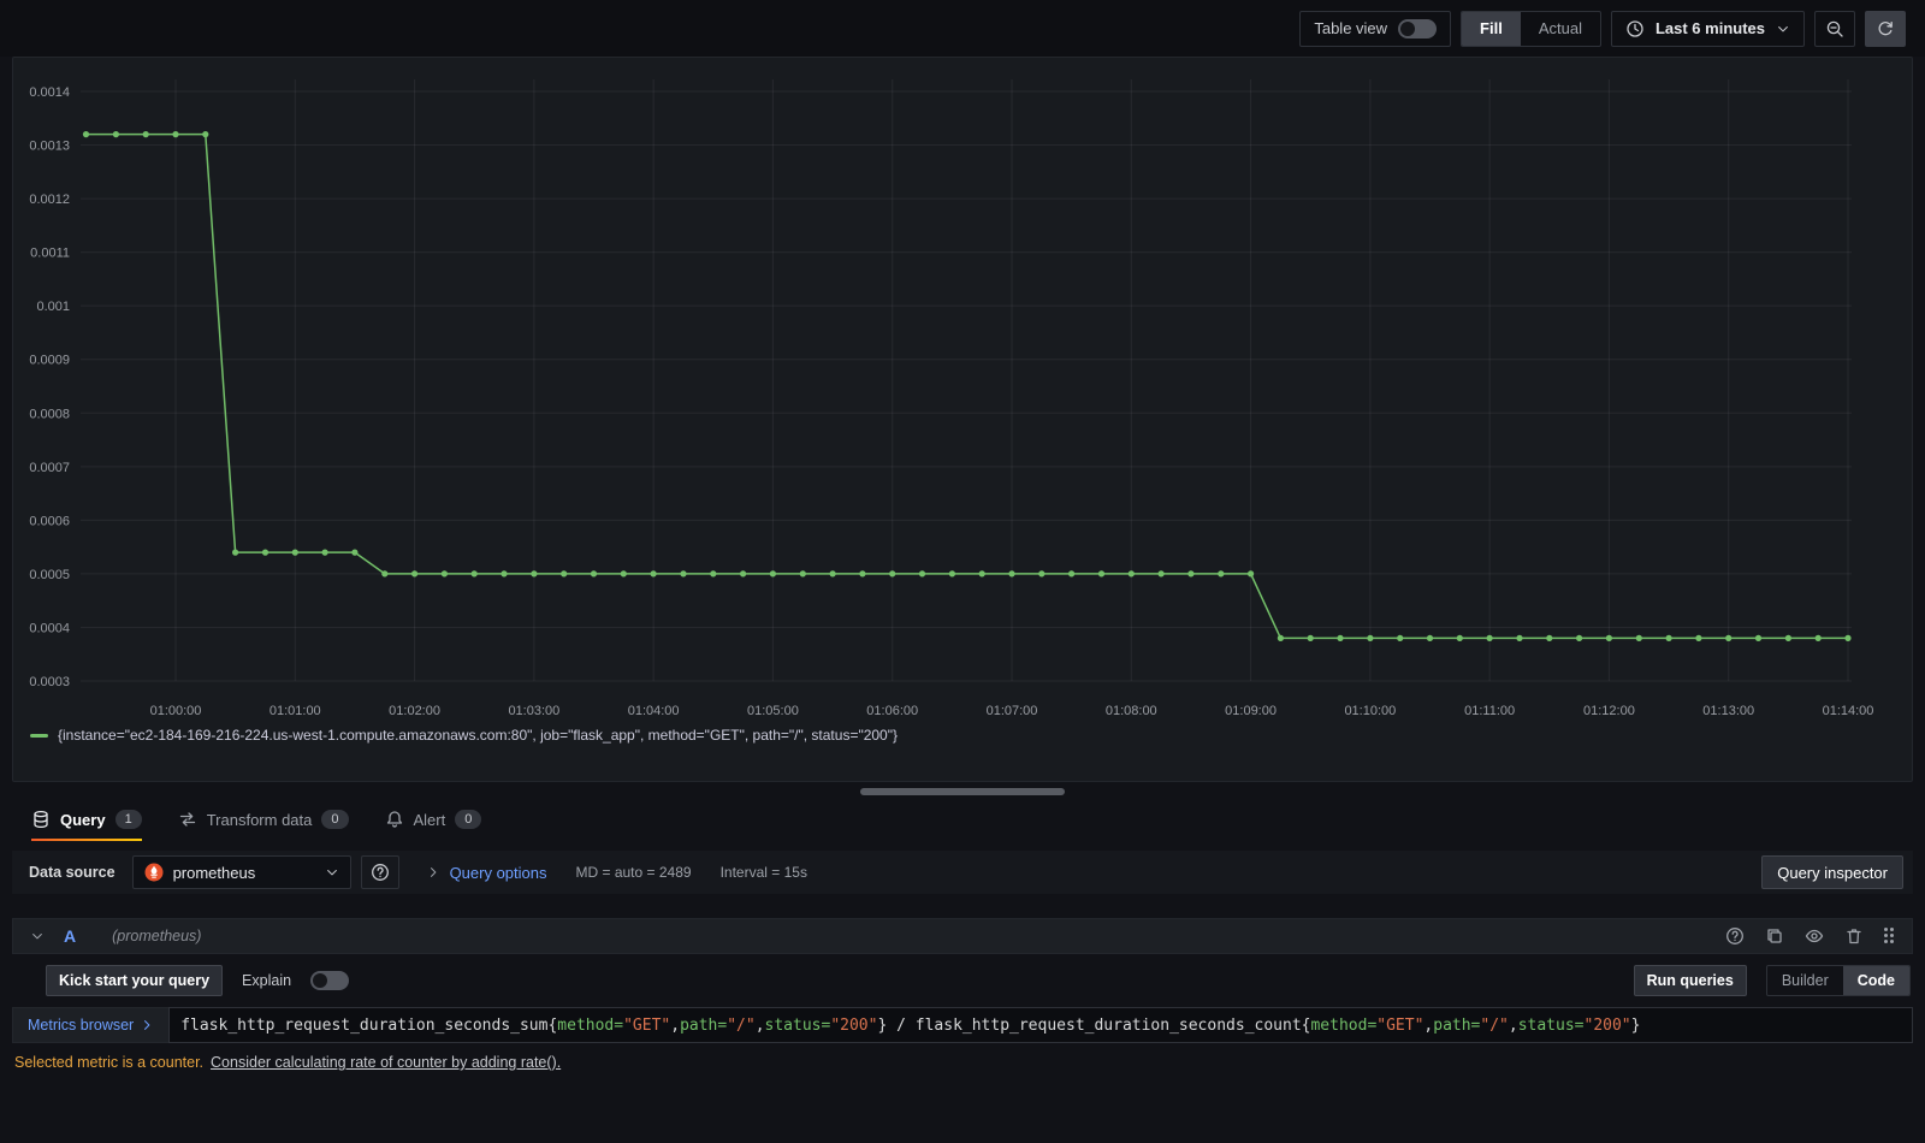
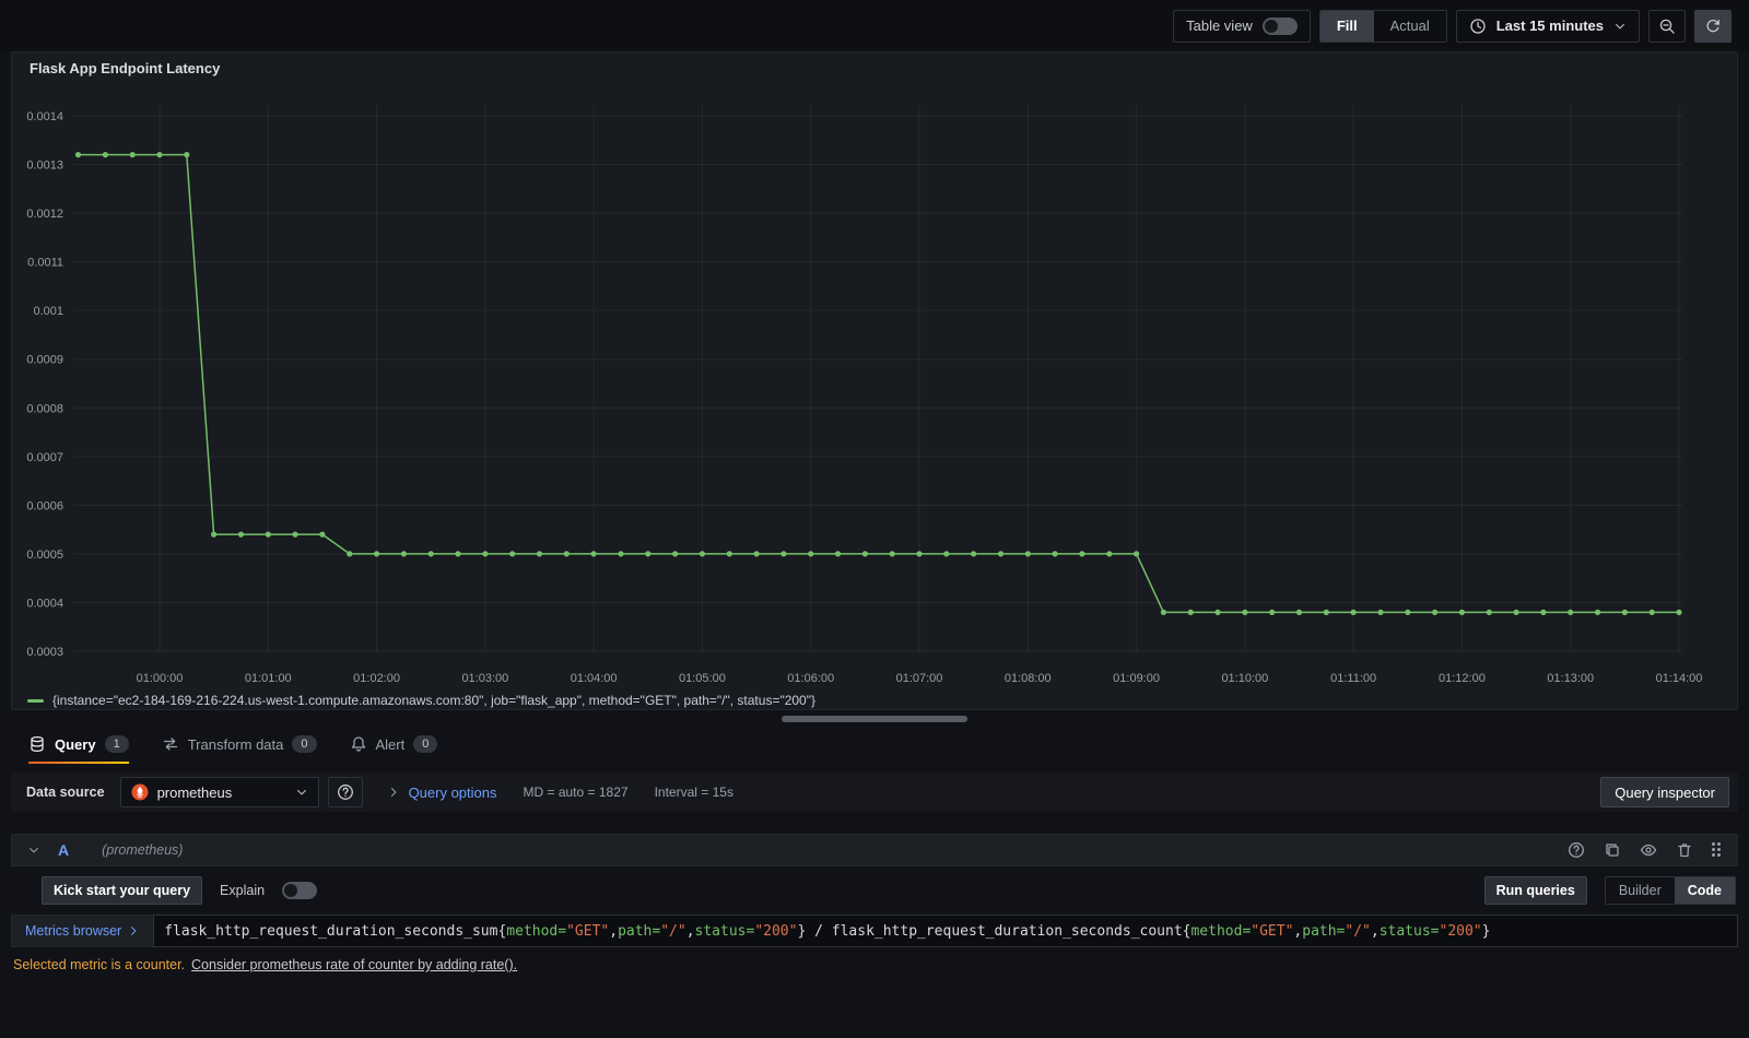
  Table view
  Fill
  Actual
- Last 6 minutes
+ Last 15 minutes
+ Flask App Endpoint Latency
  0.0014
  0.0013
  0.0012
  0.0011
  0.001
  0.0009
  0.0008
  0.0007
  0.0006
  0.0005
  0.0004
  0.0003
  01:00:00
  01:01:00
  01:02:00
  01:03:00
  01:04:00
  01:05:00
  01:06:00
  01:07:00
  01:08:00
  01:09:00
  01:10:00
  01:11:00
  01:12:00
  01:13:00
  01:14:00
  {instance="ec2-184-169-216-224.us-west-1.compute.amazonaws.com:80", job="flask_app", method="GET", path="/", status="200"}
  Query
  1
  Transform data
  0
  Alert
  0
  Data source
  prometheus
  Query options
- MD = auto = 2489
+ MD = auto = 1827
  Interval = 15s
  Query inspector
  A
  (prometheus)
  Kick start your query
  Explain
  Run queries
  Builder
  Code
  Metrics browser
  flask_http_request_duration_seconds_sum{
  method=
  "GET"
  ,
  path=
  "/"
  ,
  status=
  "200"
  } / flask_http_request_duration_seconds_count{
  method=
  "GET"
  ,
  path=
  "/"
  ,
  status=
  "200"
  }
  Selected metric is a counter.
- Consider calculating rate of counter by adding rate().
+ Consider prometheus rate of counter by adding rate().
